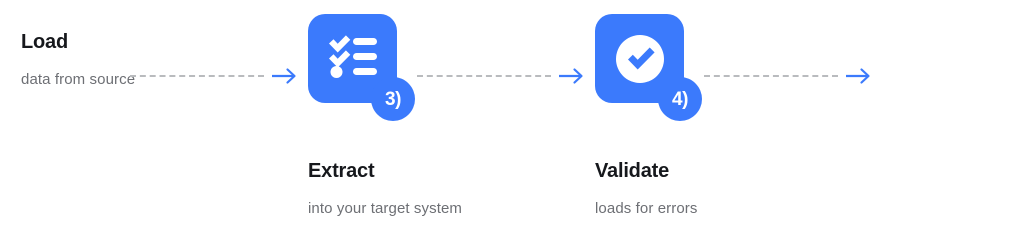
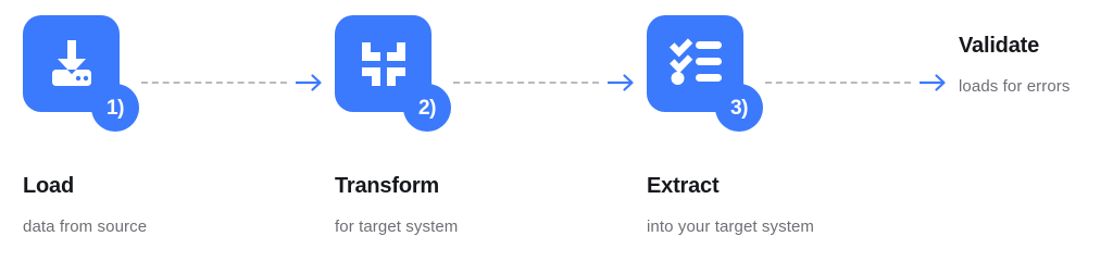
+ 1)
  Load
  data from source
+ 2)
+ Transform
+ for target system
  3)
  Extract
  into your target system
- 4)
  Validate
  loads for errors
